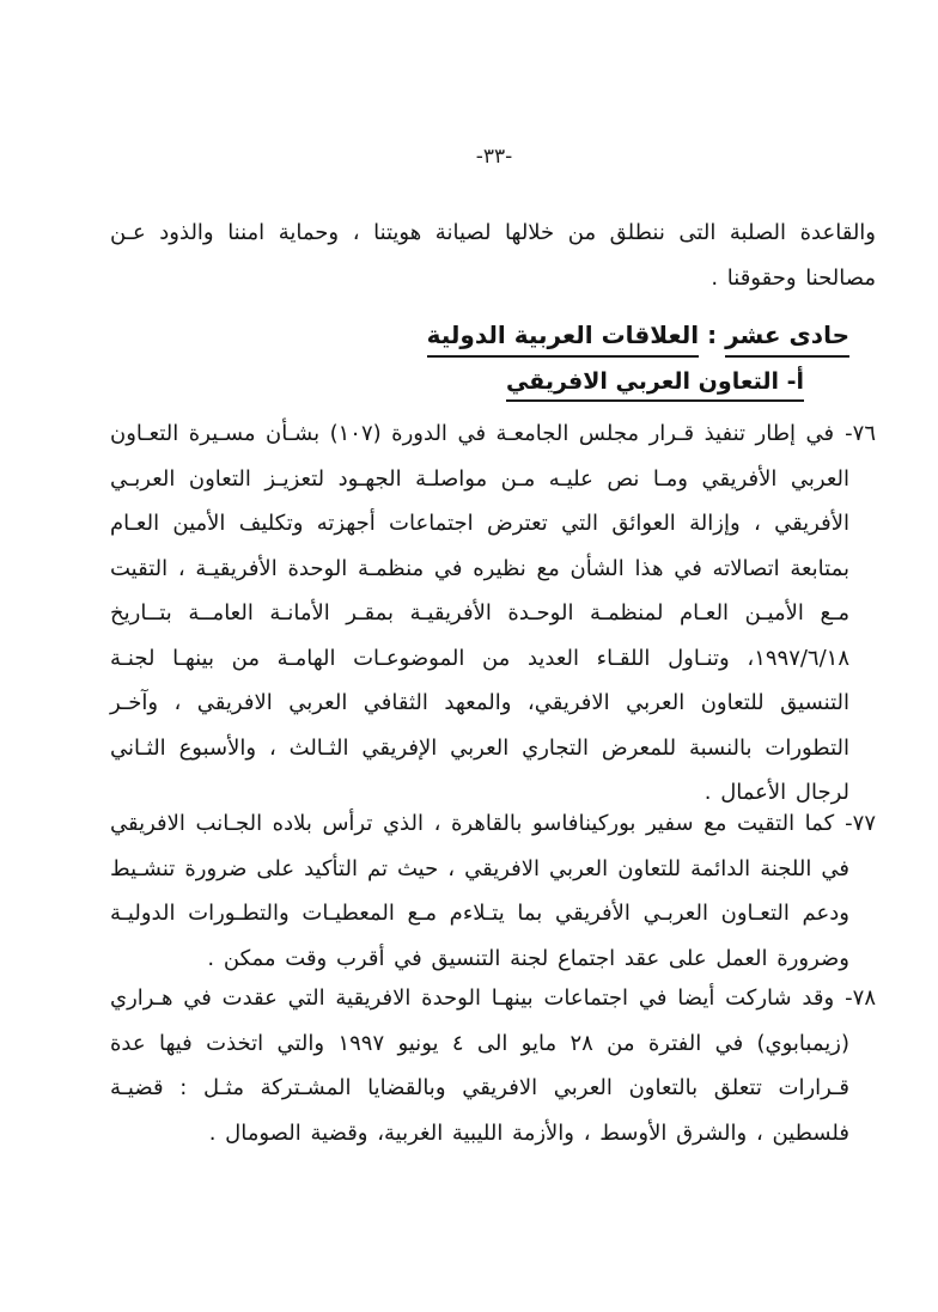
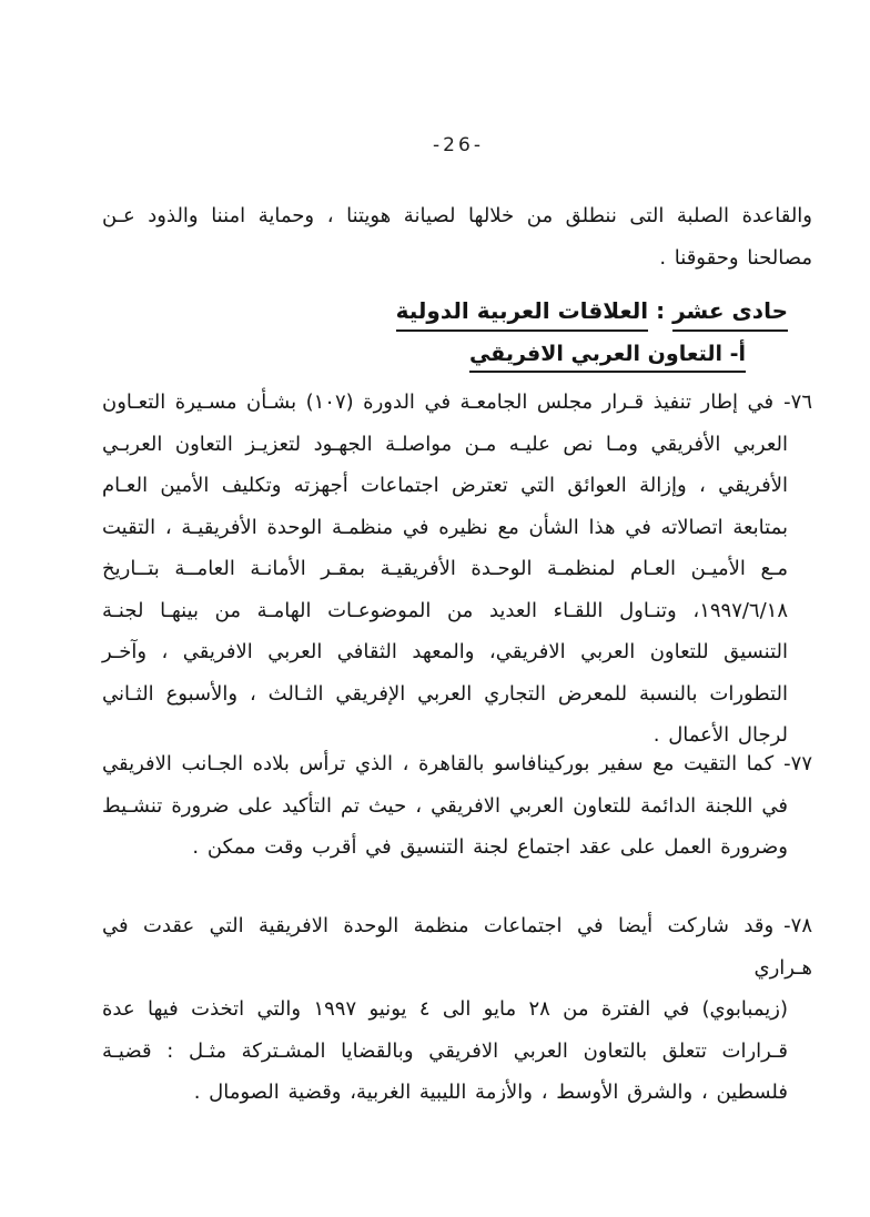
- -٣٣-
+ -26-
  والقاعدة الصلبة التى ننطلق من خلالها لصيانة هويتنا ، وحماية امننا والذود عـن
  مصالحنا وحقوقنا .
  حادى عشر : العلاقات العربية الدولية
  أ- التعاون العربي الافريقي
  ٧٦-في إطار تنفيذ قـرار مجلس الجامعـة في الدورة (١٠٧) بشـأن مسـيرة التعـاون
  العربي الأفريقي ومـا نص عليـه مـن مواصلـة الجهـود لتعزيـز التعاون العربـي
  الأفريقي ، وإزالة العوائق التي تعترض اجتماعات أجهزته وتكليف الأمين العـام
  بمتابعة اتصالاته في هذا الشأن مع نظيره في منظمـة الوحدة الأفريقيـة ، التقيت
  مـع الأميـن العـام لمنظمـة الوحـدة الأفريقيـة بمقـر الأمانـة العامــة بتــاريخ
  ١٩٩٧/٦/١٨، وتنـاول اللقـاء العديد من الموضوعـات الهامـة من بينهـا لجنـة
  التنسيق للتعاون العربي الافريقي، والمعهد الثقافي العربي الافريقي ، وآخـر
  التطورات بالنسبة للمعرض التجاري العربي الإفريقي الثـالث ، والأسبوع الثـاني
  لرجال الأعمال .
  ٧٧-كما التقيت مع سفير بوركينافاسو بالقاهرة ، الذي ترأس بلاده الجـانب الافريقي
  في اللجنة الدائمة للتعاون العربي الافريقي ، حيث تم التأكيد على ضرورة تنشـيط
- ودعم التعـاون العربـي الأفريقي بما يتـلاءم مـع المعطيـات والتطـورات الدوليـة
  وضرورة العمل على عقد اجتماع لجنة التنسيق في أقرب وقت ممكن .
- ٧٨-وقد شاركت أيضا في اجتماعات بينهـا الوحدة الافريقية التي عقدت في هـراري
+ ٧٨-وقد شاركت أيضا في اجتماعات منظمة الوحدة الافريقية التي عقدت في هـراري
  (زيمبابوي) في الفترة من ٢٨ مايو الى ٤ يونيو ١٩٩٧ والتي اتخذت فيها عدة
  قـرارات تتعلق بالتعاون العربي الافريقي وبالقضايا المشـتركة مثـل : قضيـة
  فلسطين ، والشرق الأوسط ، والأزمة الليبية الغربية، وقضية الصومال .
